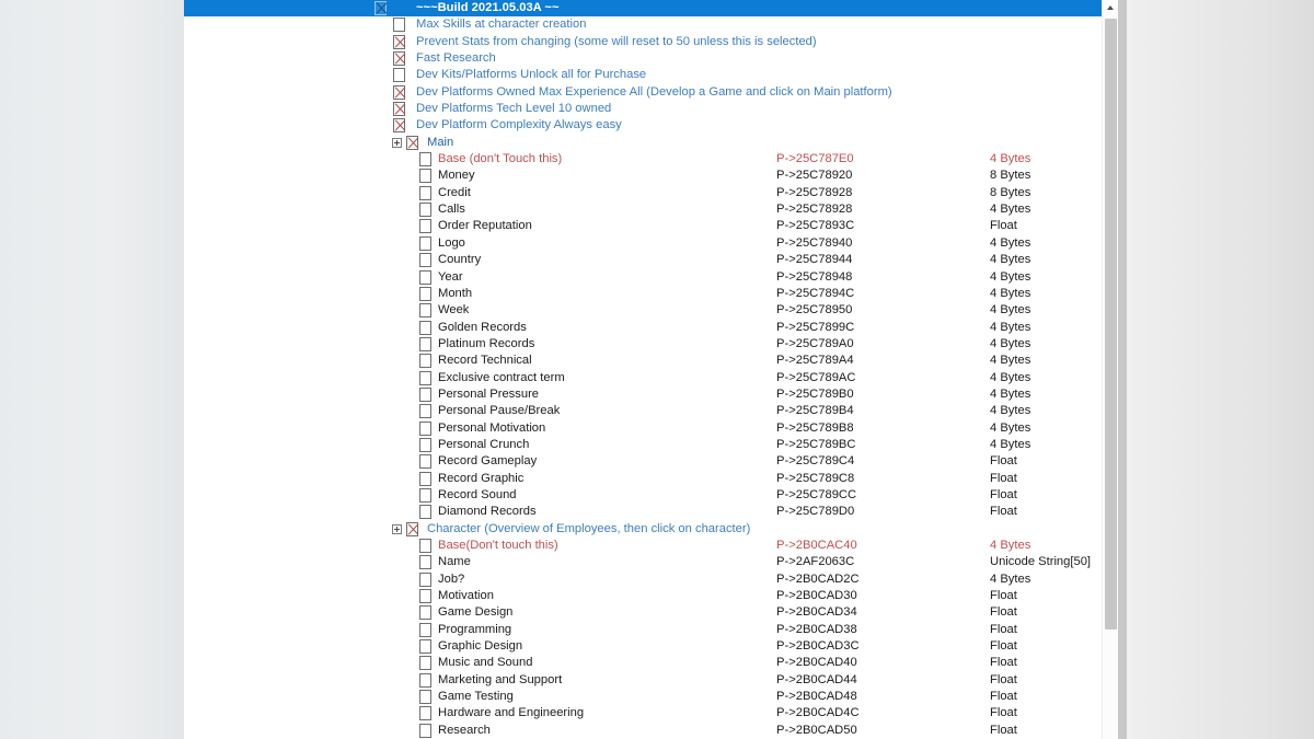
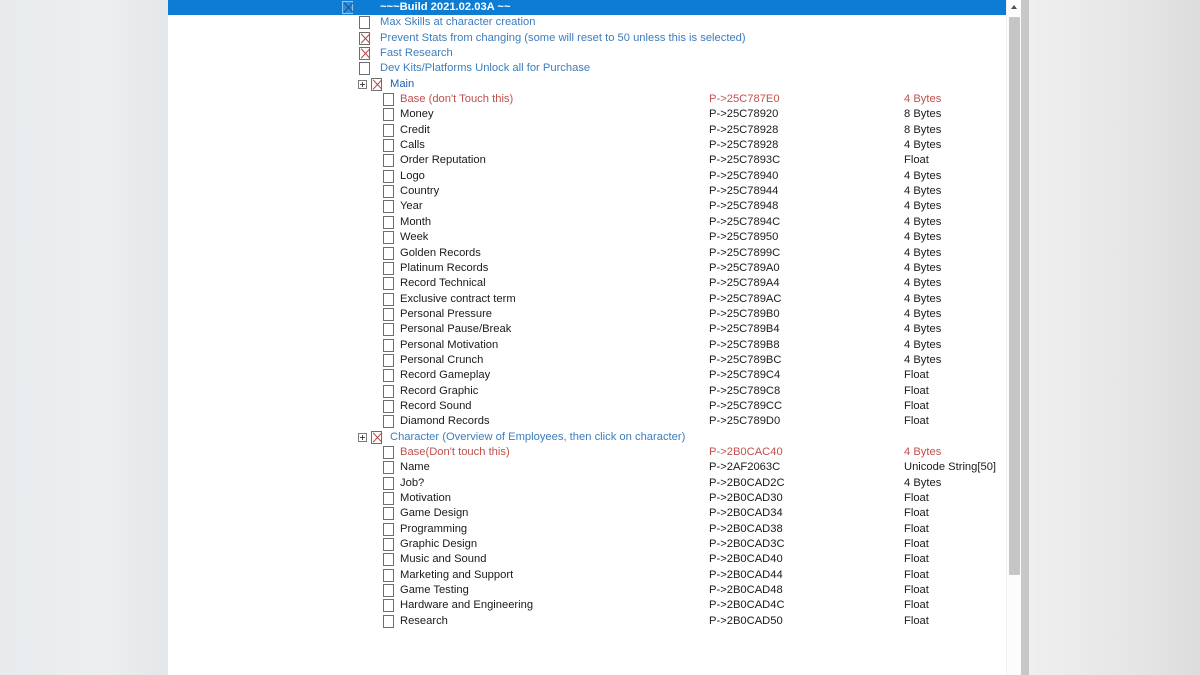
- ~~~Build 2021.05.03A ~~
+ ~~~Build 2021.02.03A ~~
  Max Skills at character creation
  Prevent Stats from changing (some will reset to 50 unless this is selected)
  Fast Research
  Dev Kits/Platforms Unlock all for Purchase
- Dev Platforms Owned Max Experience All (Develop a Game and click on Main platform)
- Dev Platforms Tech Level 10 owned
- Dev Platform Complexity Always easy
  Main
  Base (don't Touch this)
  P->25C787E0
  4 Bytes
  Money
  P->25C78920
  8 Bytes
  Credit
  P->25C78928
  8 Bytes
  Calls
  P->25C78928
  4 Bytes
  Order Reputation
  P->25C7893C
  Float
  Logo
  P->25C78940
  4 Bytes
  Country
  P->25C78944
  4 Bytes
  Year
  P->25C78948
  4 Bytes
  Month
  P->25C7894C
  4 Bytes
  Week
  P->25C78950
  4 Bytes
  Golden Records
  P->25C7899C
  4 Bytes
  Platinum Records
  P->25C789A0
  4 Bytes
  Record Technical
  P->25C789A4
  4 Bytes
  Exclusive contract term
  P->25C789AC
  4 Bytes
  Personal Pressure
  P->25C789B0
  4 Bytes
  Personal Pause/Break
  P->25C789B4
  4 Bytes
  Personal Motivation
  P->25C789B8
  4 Bytes
  Personal Crunch
  P->25C789BC
  4 Bytes
  Record Gameplay
  P->25C789C4
  Float
  Record Graphic
  P->25C789C8
  Float
  Record Sound
  P->25C789CC
  Float
  Diamond Records
  P->25C789D0
  Float
  Character (Overview of Employees, then click on character)
  Base(Don't touch this)
  P->2B0CAC40
  4 Bytes
  Name
  P->2AF2063C
  Unicode String[50]
  Job?
  P->2B0CAD2C
  4 Bytes
  Motivation
  P->2B0CAD30
  Float
  Game Design
  P->2B0CAD34
  Float
  Programming
  P->2B0CAD38
  Float
  Graphic Design
  P->2B0CAD3C
  Float
  Music and Sound
  P->2B0CAD40
  Float
  Marketing and Support
  P->2B0CAD44
  Float
  Game Testing
  P->2B0CAD48
  Float
  Hardware and Engineering
  P->2B0CAD4C
  Float
  Research
  P->2B0CAD50
  Float
